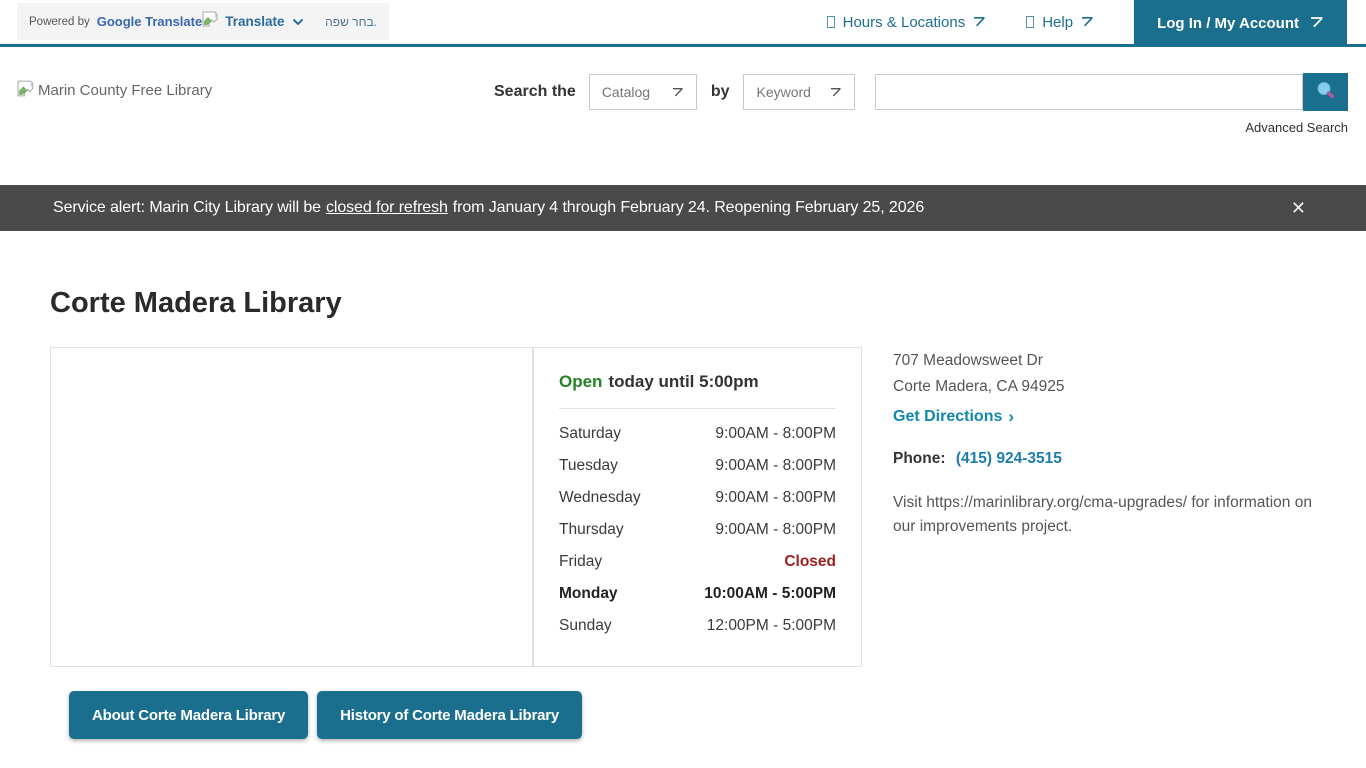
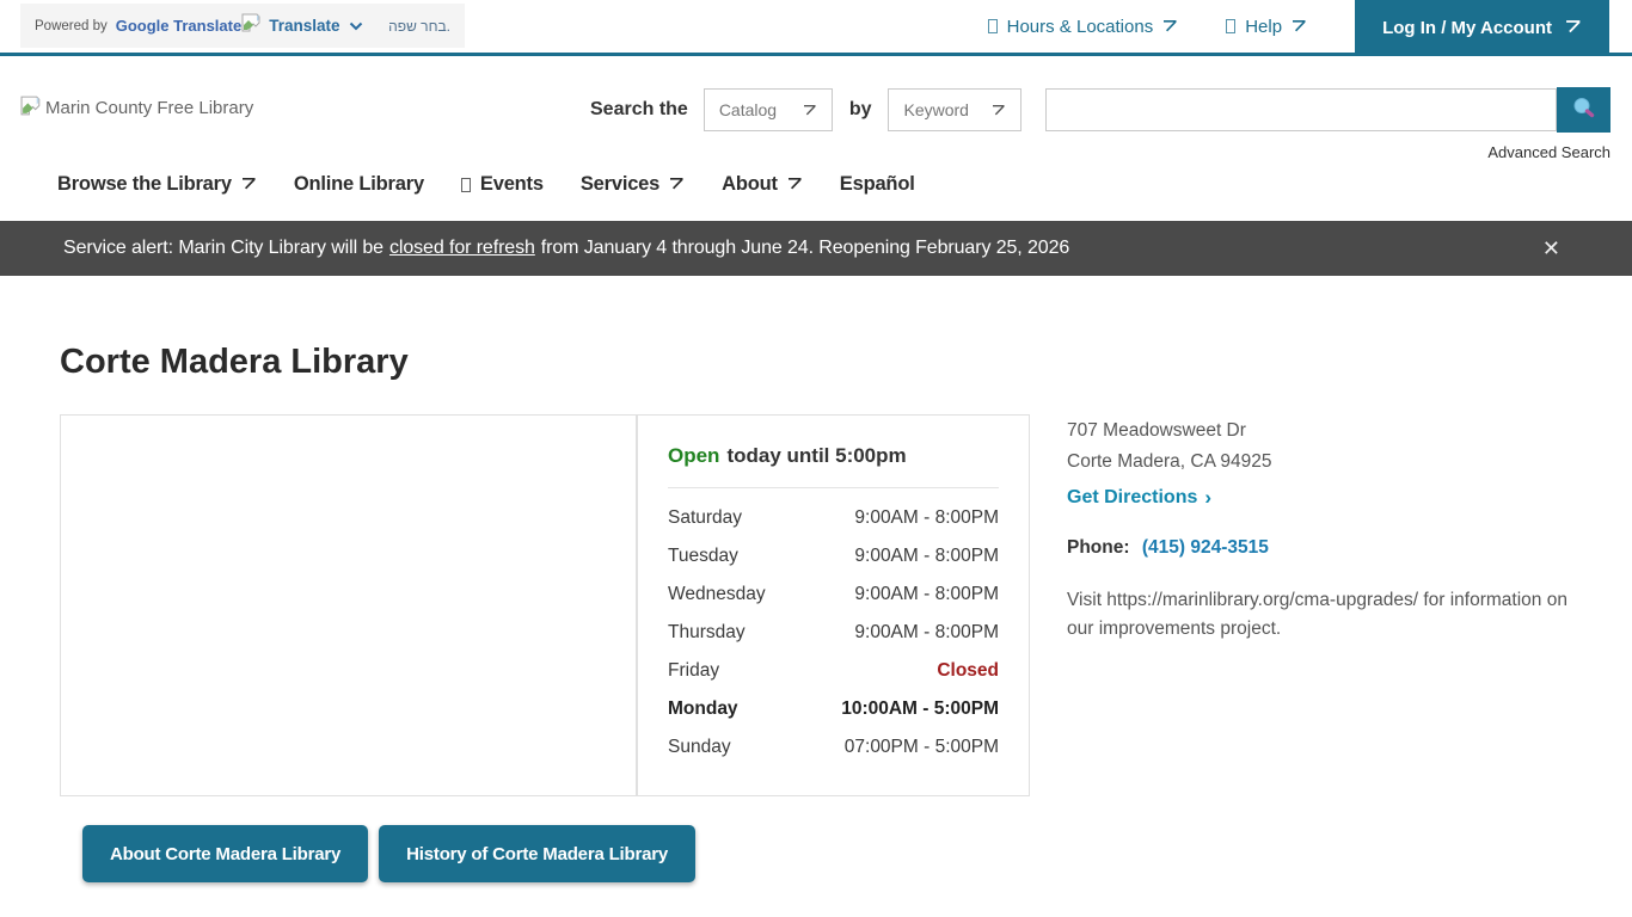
  Powered by
  Google Translate
  Translate
  בחר שפה.
  Hours & Locations
  Help
  Log In / My Account
  Marin County Free Library
  Search the
  Catalog
  by
  Keyword
  Advanced Search
+ Browse the Library
+ Online Library
+ Events
+ Services
+ About
+ Español
  Service alert: Marin City Library will be
  closed for refresh
- from January 4 through February 24. Reopening February 25, 2026
+ from January 4 through June 24. Reopening February 25, 2026
  ✕
  Corte Madera Library
  Open today until 5:00pm
  Saturday
  9:00AM - 8:00PM
  Tuesday
  9:00AM - 8:00PM
  Wednesday
  9:00AM - 8:00PM
  Thursday
  9:00AM - 8:00PM
  Friday
  Closed
  Monday
  10:00AM - 5:00PM
  Sunday
- 12:00PM - 5:00PM
+ 07:00PM - 5:00PM
  707 Meadowsweet Dr
  Corte Madera, CA 94925
  Get Directions
  ›
  Phone: (415) 924-3515
  Visit https://marinlibrary.org/cma-upgrades/ for information on our improvements project.
  About Corte Madera Library
  History of Corte Madera Library
